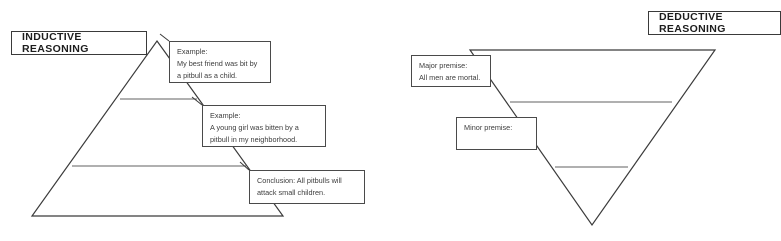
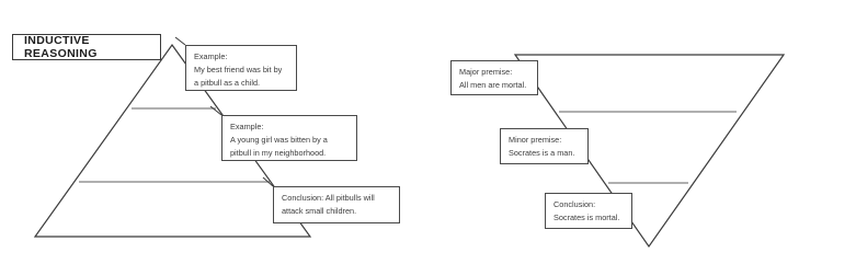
  INDUCTIVE REASONING
  Example:
  My best friend was bit by
  a pitbull as a child.
  Example:
  A young girl was bitten by a
  pitbull in my neighborhood.
  Conclusion: All pitbulls will
  attack small children.
- DEDUCTIVE REASONING
  Major premise:
  All men are mortal.
  Minor premise:
+ Socrates is a man.
+ Conclusion:
+ Socrates is mortal.
